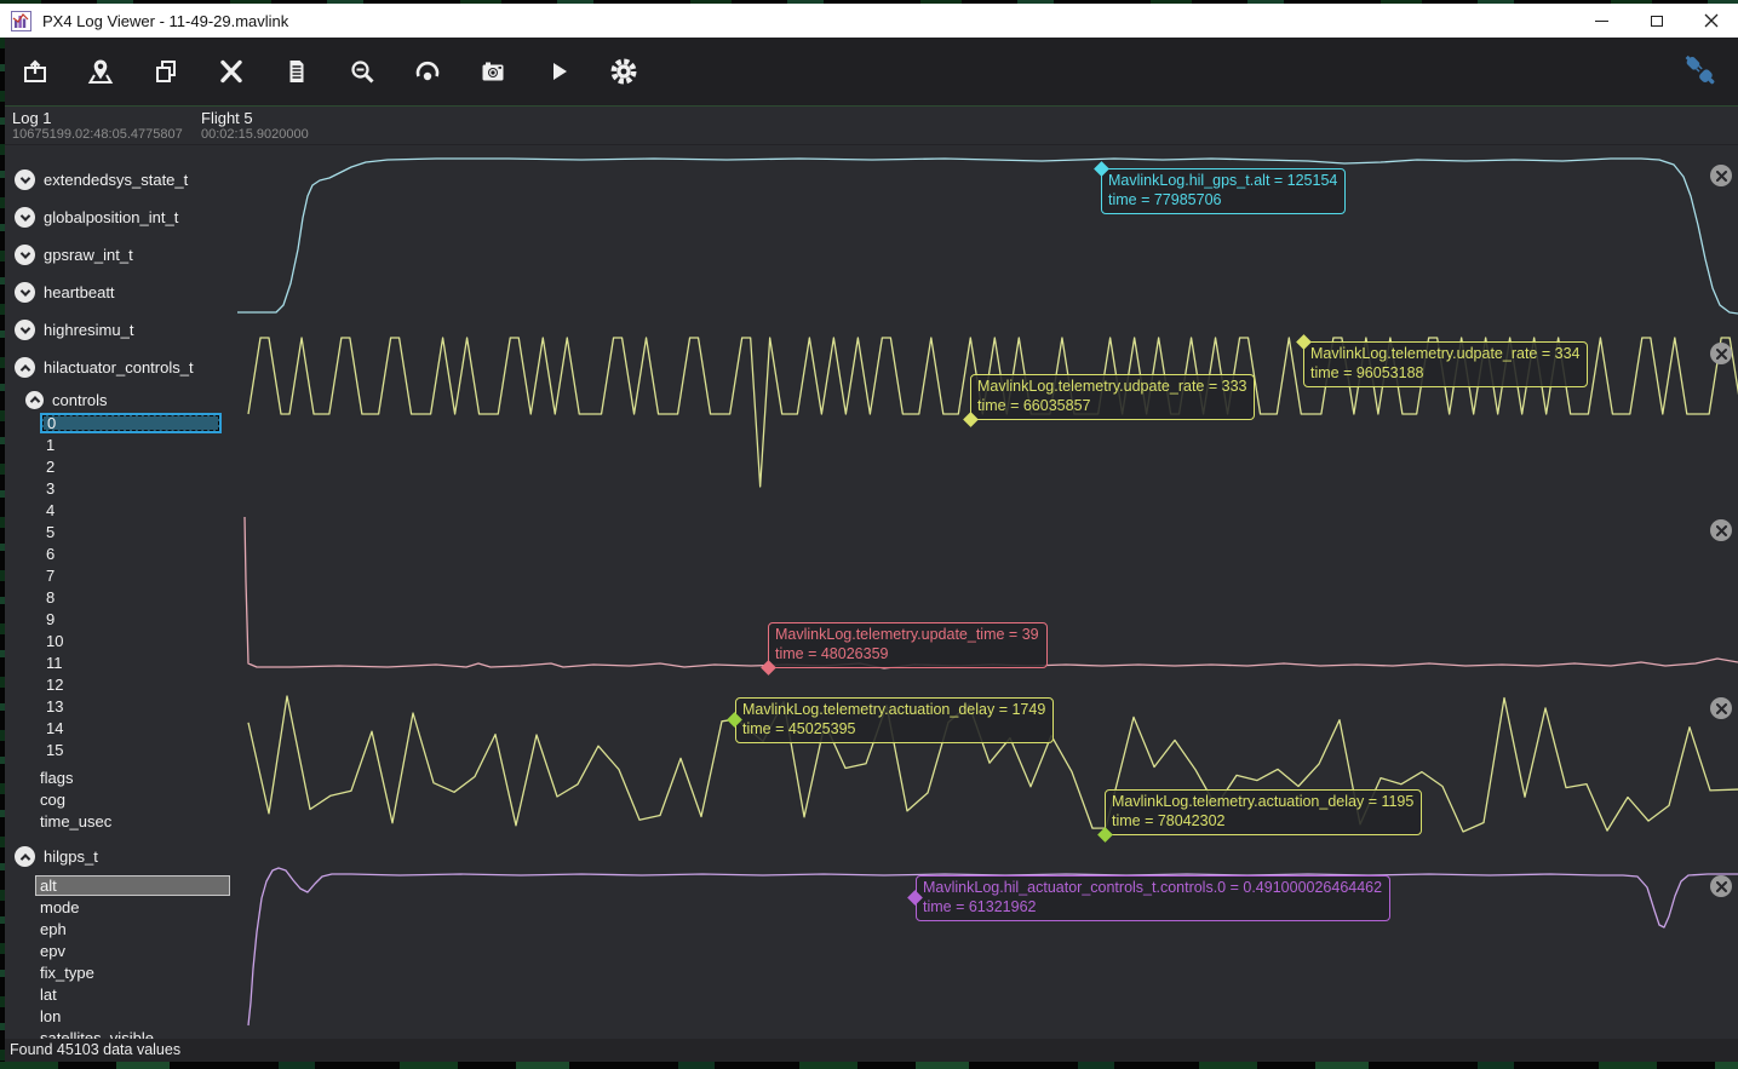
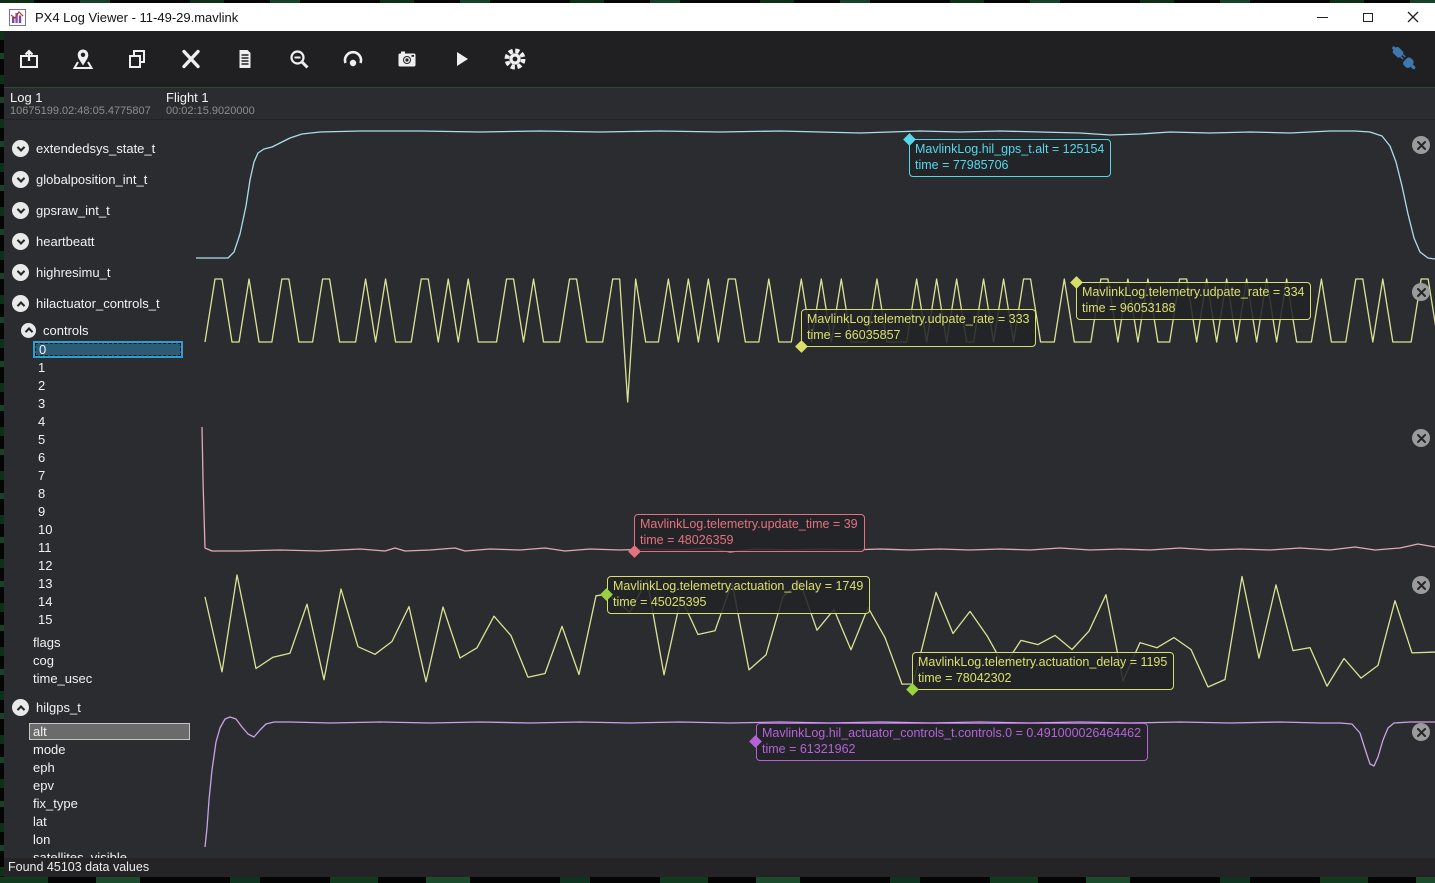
  PX4 Log Viewer - 11-49-29.mavlink
  Log 1
  10675199.02:48:05.4775
- Flight 5
+ Flight 1
  00:02:15.9020000
  extendedsys_state_t
  globalposition_int_t
  gpsraw_int_t
  heartbeatt
  highresimu_t
  hilactuator_controls_t
  controls
  0
  1
  2
  3
  4
  5
  6
  7
  8
  9
  10
  11
  12
  13
  14
  15
  flags
  cog
  time_usec
  hilgps_t
  alt
  mode
  eph
  epv
  fix_type
  lat
  lon
  MavlinkLog.hil_gps_t.alt = 125154
  time = 77985706
  MavlinkLog.telemetry.udpate_rate = 333
  time = 66035857
  MavlinkLog.telemetry.udpate_rate = 334
  time = 96053188
  MavlinkLog.telemetry.update_time = 39
  time = 48026359
  MavlinkLog.telemetry.actuation_delay = 1749
  time = 45025395
  MavlinkLog.telemetry.actuation_delay = 1195
  time = 78042302
  MavlinkLog.hil_actuator_controls_t.controls.0 = 0.491000026464462
  time = 61321962
  Found 45103 data values
